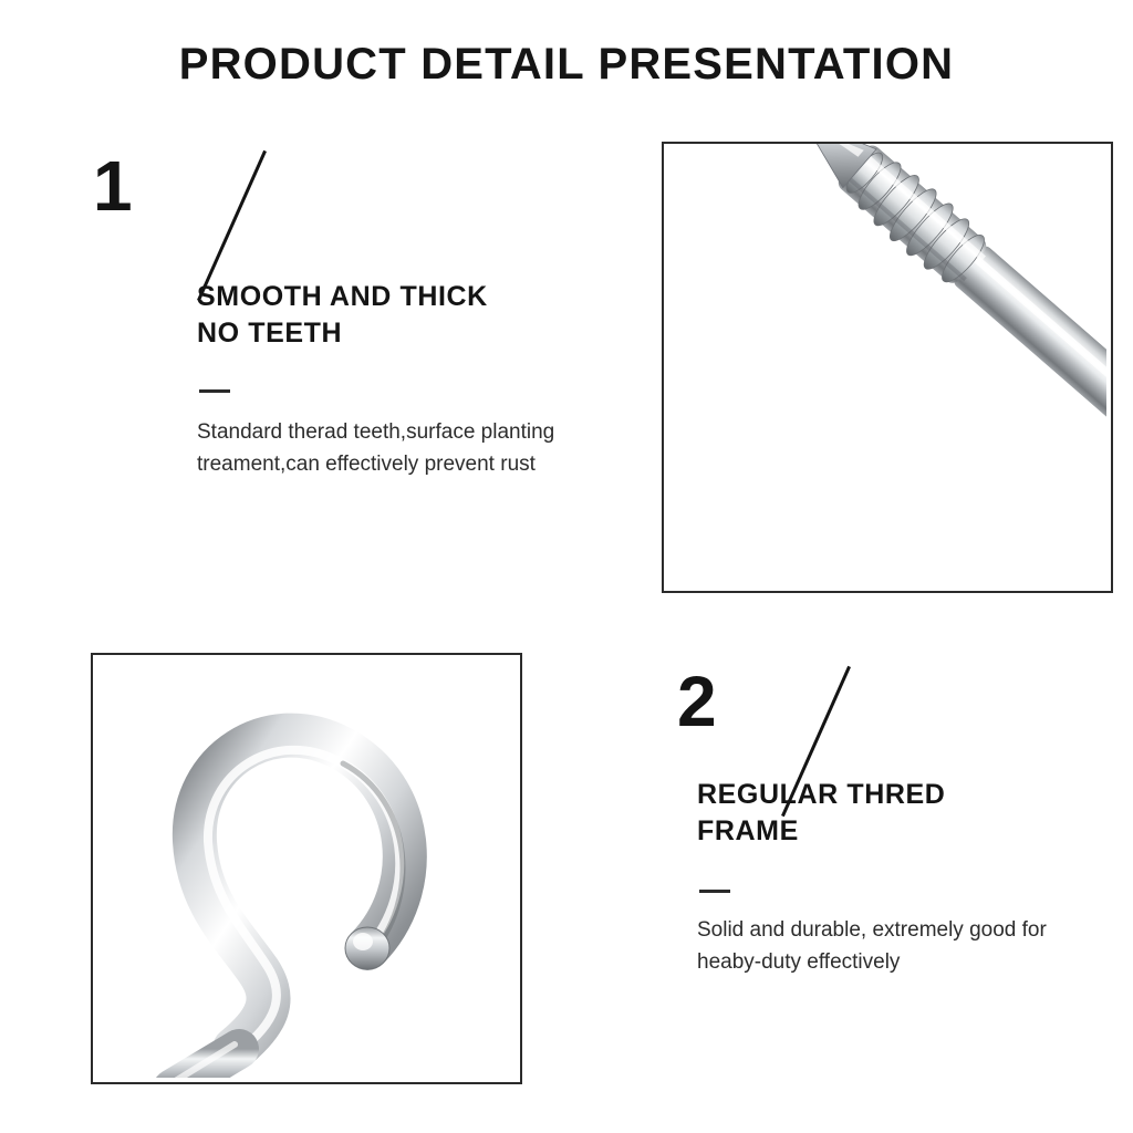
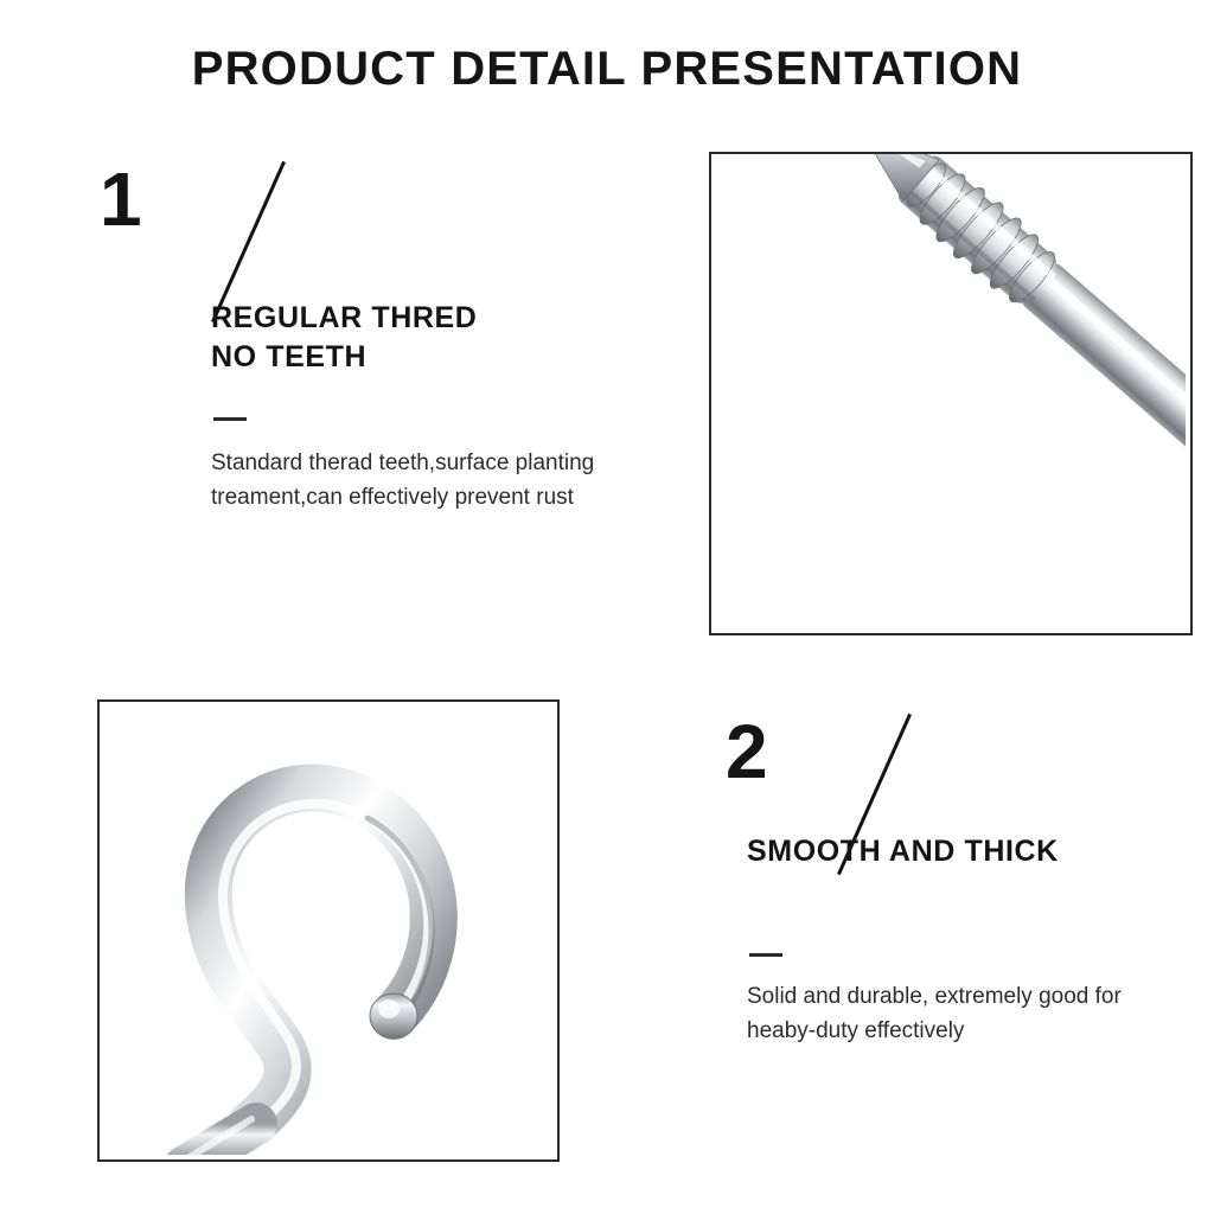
  PRODUCT DETAIL PRESENTATION
  1
- SMOOTH AND THICK
+ REGULAR THRED
  NO TEETH
  Standard therad teeth,surface planting treament,can effectively prevent rust
  2
- REGULAR THRED
+ SMOOTH AND THICK
- FRAME
  Solid and durable, extremely good for heaby-duty effectively
